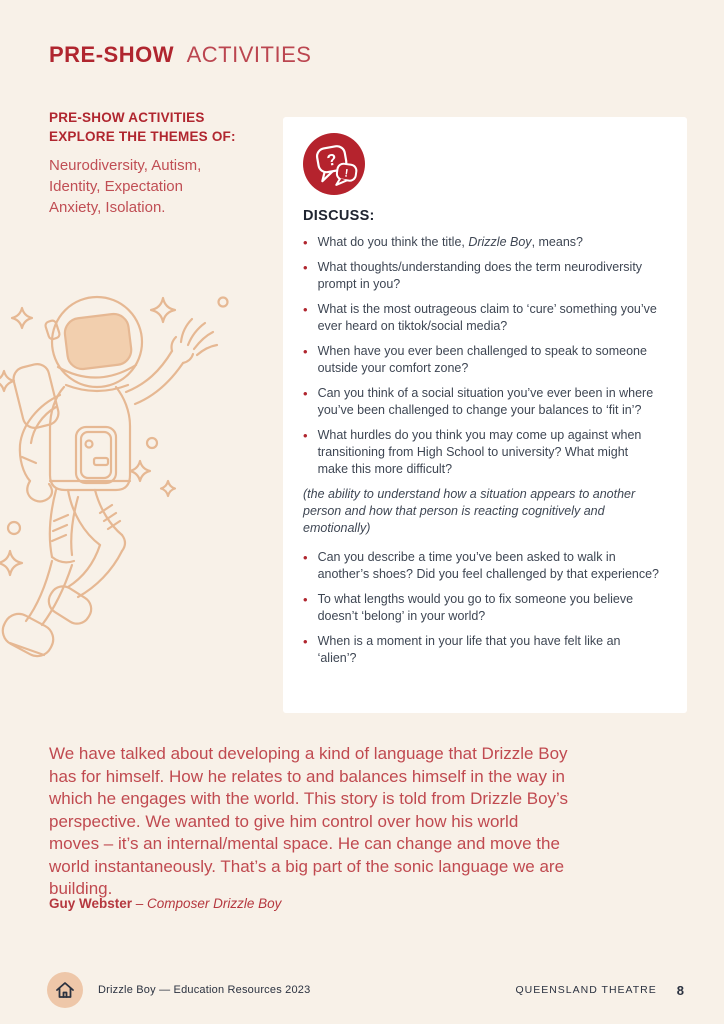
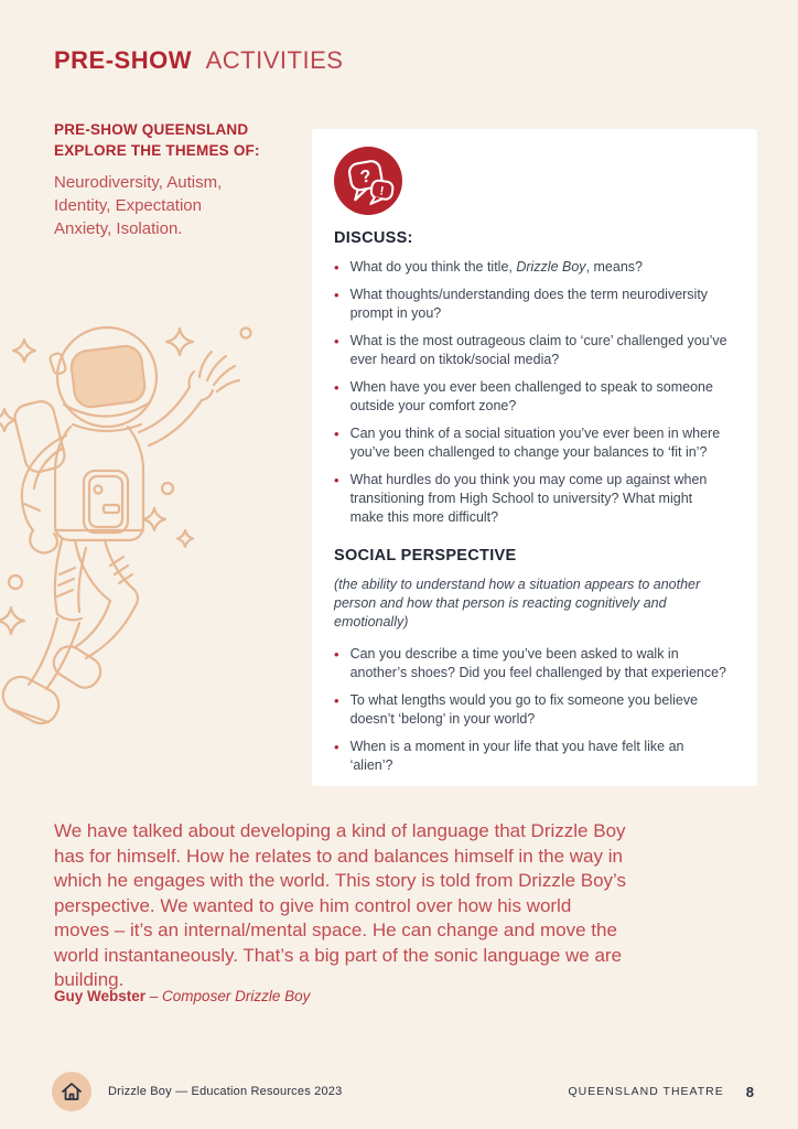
  PRE-SHOW ACTIVITIES
- PRE-SHOW ACTIVITIES EXPLORE THE THEMES OF:
+ PRE-SHOW QUEENSLAND EXPLORE THE THEMES OF:
  Neurodiversity, Autism, Identity, Expectation Anxiety, Isolation.
  DISCUSS:
  •
  What do you think the title, Drizzle Boy, means?
  •
  What thoughts/understanding does the term neurodiversity prompt in you?
  •
- What is the most outrageous claim to ‘cure’ something you’ve ever heard on tiktok/social media?
+ What is the most outrageous claim to ‘cure’ challenged you’ve ever heard on tiktok/social media?
  •
  When have you ever been challenged to speak to someone outside your comfort zone?
  •
  Can you think of a social situation you’ve ever been in where you’ve been challenged to change your balances to ‘fit in’?
  •
  What hurdles do you think you may come up against when transitioning from High School to university? What might make this more difficult?
+ SOCIAL PERSPECTIVE
  (the ability to understand how a situation appears to another person and how that person is reacting cognitively and emotionally)
  •
  Can you describe a time you’ve been asked to walk in another’s shoes? Did you feel challenged by that experience?
  •
  To what lengths would you go to fix someone you believe doesn’t ‘belong’ in your world?
  •
  When is a moment in your life that you have felt like an ‘alien’?
  We have talked about developing a kind of language that Drizzle Boy has for himself. How he relates to and balances himself in the way in which he engages with the world. This story is told from Drizzle Boy’s perspective. We wanted to give him control over how his world moves – it’s an internal/mental space. He can change and move the world instantaneously. That’s a big part of the sonic language we are building.
  Guy Webster – Composer Drizzle Boy
  Drizzle Boy — Education Resources 2023
  QUEENSLAND THEATRE
  8
